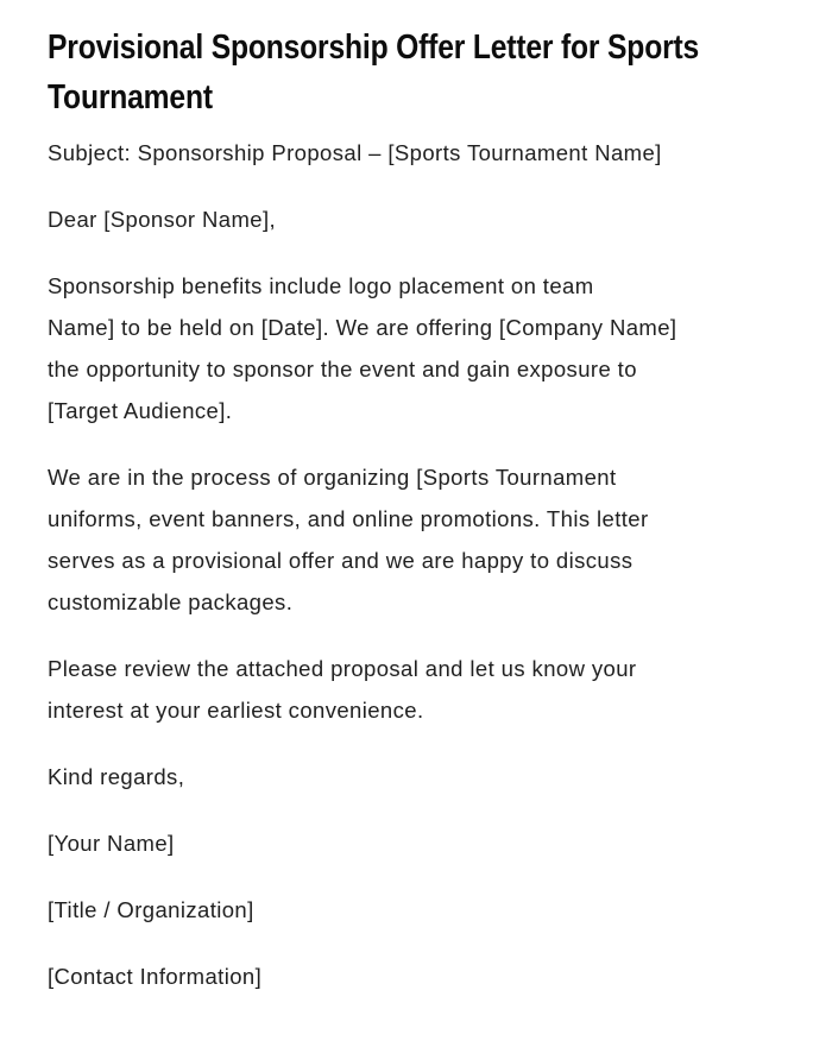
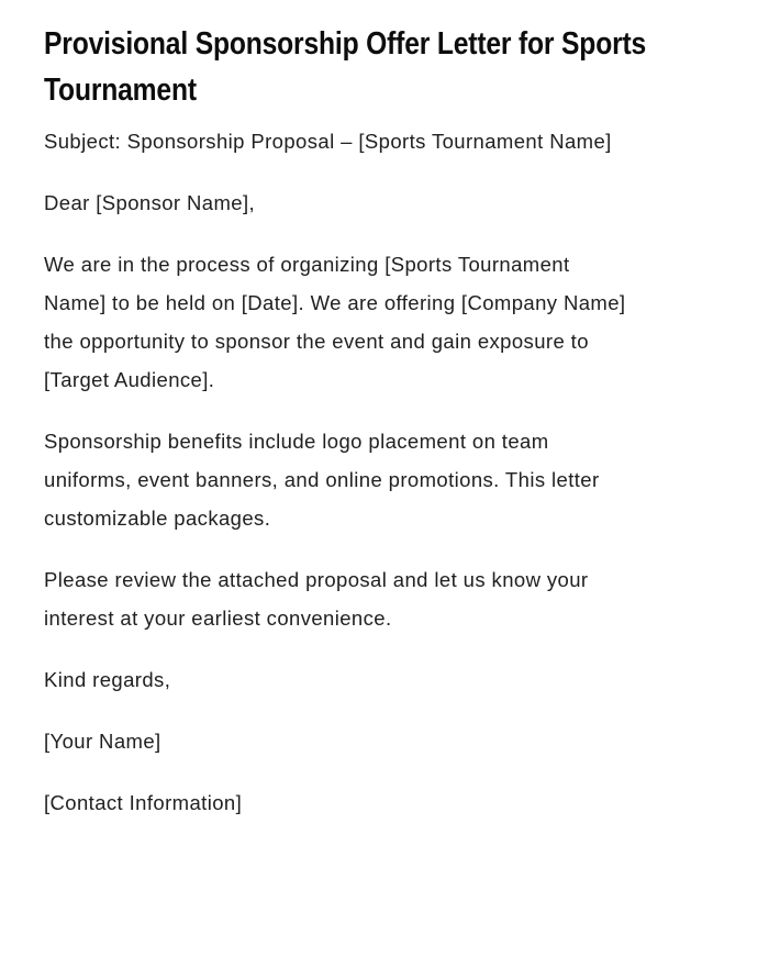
  Provisional Sponsorship Offer Letter for Sports
  Tournament
  Subject: Sponsorship Proposal – [Sports Tournament Name]
  Dear [Sponsor Name],
- Sponsorship benefits include logo placement on team
+ We are in the process of organizing [Sports Tournament
  Name] to be held on [Date]. We are offering [Company Name]
  the opportunity to sponsor the event and gain exposure to
  [Target Audience].
- We are in the process of organizing [Sports Tournament
+ Sponsorship benefits include logo placement on team
  uniforms, event banners, and online promotions. This letter
- serves as a provisional offer and we are happy to discuss
  customizable packages.
  Please review the attached proposal and let us know your
  interest at your earliest convenience.
  Kind regards,
  [Your Name]
- [Title / Organization]
  [Contact Information]
